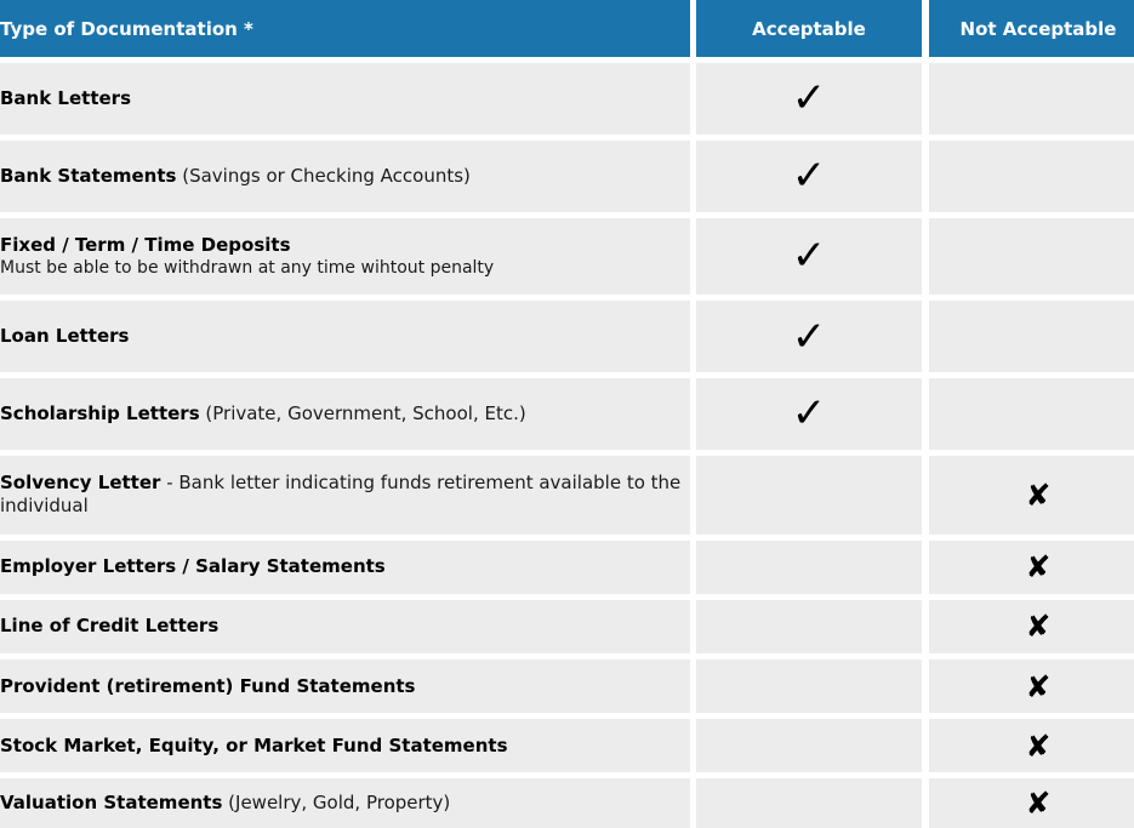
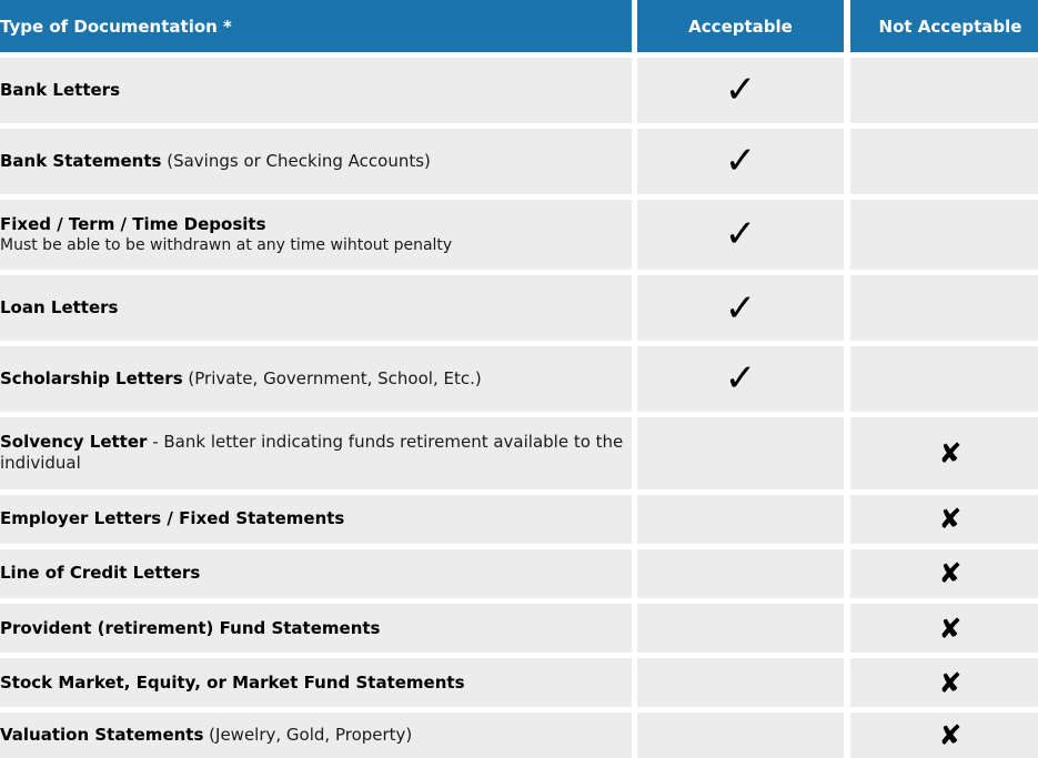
  Type of Documentation *	Acceptable	Not Acceptable
  Bank Letters	✓
  Bank Statements (Savings or Checking Accounts)	✓
  Fixed / Term / Time Deposits Must be able to be withdrawn at any time wihtout penalty	✓
  Loan Letters	✓
  Scholarship Letters (Private, Government, School, Etc.)	✓
  Solvency Letter - Bank letter indicating funds retirement available to the individual		✘
- Employer Letters / Salary Statements		✘
+ Employer Letters / Fixed Statements		✘
  Line of Credit Letters		✘
  Provident (retirement) Fund Statements		✘
  Stock Market, Equity, or Market Fund Statements		✘
  Valuation Statements (Jewelry, Gold, Property)		✘
